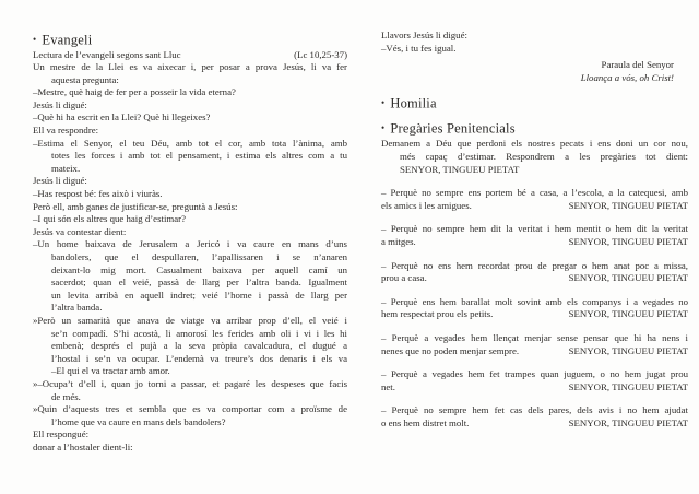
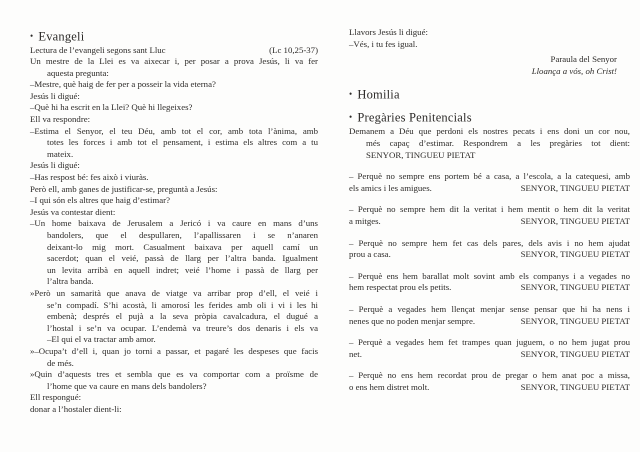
  • Evangeli
  Lectura de l’evangeli segons sant Lluc
  (Lc 10,25-37)
  Un mestre de la Llei es va aixecar i, per posar a prova Jesús, li va fer
  aquesta pregunta:
  –Mestre, què haig de fer per a posseir la vida eterna?
  Jesús li digué:
  –Què hi ha escrit en la Llei? Què hi llegeixes?
  Ell va respondre:
  –Estima el Senyor, el teu Déu, amb tot el cor, amb tota l’ànima, amb
  totes les forces i amb tot el pensament, i estima els altres com a tu
  mateix.
  Jesús li digué:
  –Has respost bé: fes això i viuràs.
  Però ell, amb ganes de justificar-se, preguntà a Jesús:
  –I qui són els altres que haig d’estimar?
  Jesús va contestar dient:
  –Un home baixava de Jerusalem a Jericó i va caure en mans d’uns
  bandolers, que el despullaren, l’apallissaren i se n’anaren
  deixant-lo mig mort. Casualment baixava per aquell camí un
  sacerdot; quan el veié, passà de llarg per l’altra banda. Igualment
  un levita arribà en aquell indret; veié l’home i passà de llarg per
  l’altra banda.
  »Però un samarità que anava de viatge va arribar prop d’ell, el veié i
  se’n compadí. S’hi acostà, li amorosí les ferides amb oli i vi i les hi
  embenà; després el pujà a la seva pròpia cavalcadura, el dugué a
  l’hostal i se’n va ocupar. L’endemà va treure’s dos denaris i els va
  –El qui el va tractar amb amor.
  »–Ocupa’t d’ell i, quan jo torni a passar, et pagaré les despeses que facis
  de més.
  »Quin d’aquests tres et sembla que es va comportar com a proïsme de
  l’home que va caure en mans dels bandolers?
  Ell respongué:
  donar a l’hostaler dient-li:
  Llavors Jesús li digué:
  –Vés, i tu fes igual.
  Paraula del Senyor
  Lloança a vós, oh Crist!
  • Homilia
  • Pregàries Penitencials
  Demanem a Déu que perdoni els nostres pecats i ens doni un cor nou,
  més capaç d’estimar. Respondrem a les pregàries tot dient:
  SENYOR, TINGUEU PIETAT
  – Perquè no sempre ens portem bé a casa, a l’escola, a la catequesi, amb
  els amics i les amigues.
  SENYOR, TINGUEU PIETAT
  – Perquè no sempre hem dit la veritat i hem mentit o hem dit la veritat
  a mitges.
  SENYOR, TINGUEU PIETAT
- – Perquè no ens hem recordat prou de pregar o hem anat poc a missa,
+ – Perquè no sempre hem fet cas dels pares, dels avis i no hem ajudat
  prou a casa.
  SENYOR, TINGUEU PIETAT
  – Perquè ens hem barallat molt sovint amb els companys i a vegades no
  hem respectat prou els petits.
  SENYOR, TINGUEU PIETAT
  – Perquè a vegades hem llençat menjar sense pensar que hi ha nens i
  nenes que no poden menjar sempre.
  SENYOR, TINGUEU PIETAT
  – Perquè a vegades hem fet trampes quan juguem, o no hem jugat prou
  net.
  SENYOR, TINGUEU PIETAT
- – Perquè no sempre hem fet cas dels pares, dels avis i no hem ajudat
+ – Perquè no ens hem recordat prou de pregar o hem anat poc a missa,
  o ens hem distret molt.
  SENYOR, TINGUEU PIETAT
